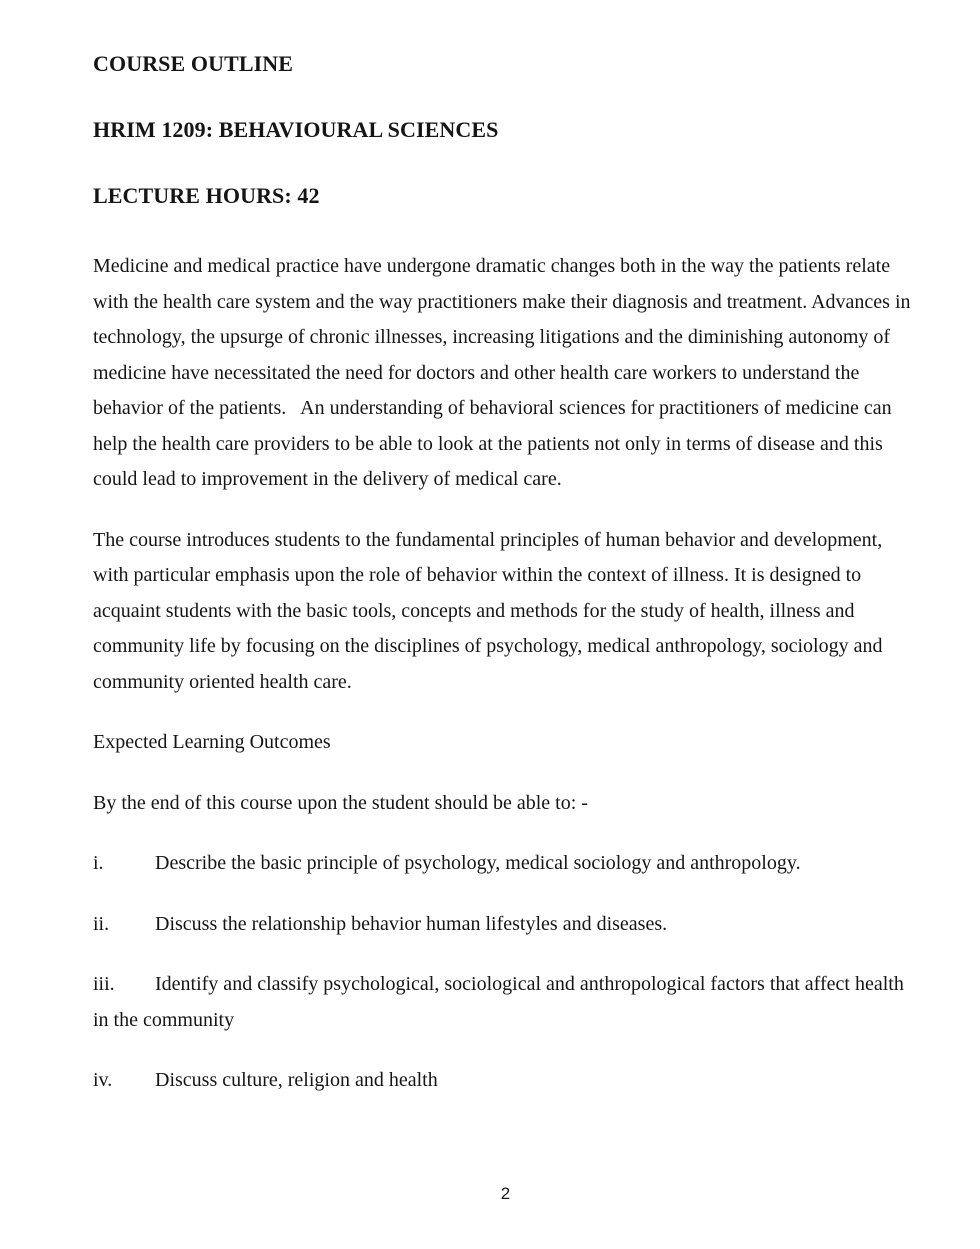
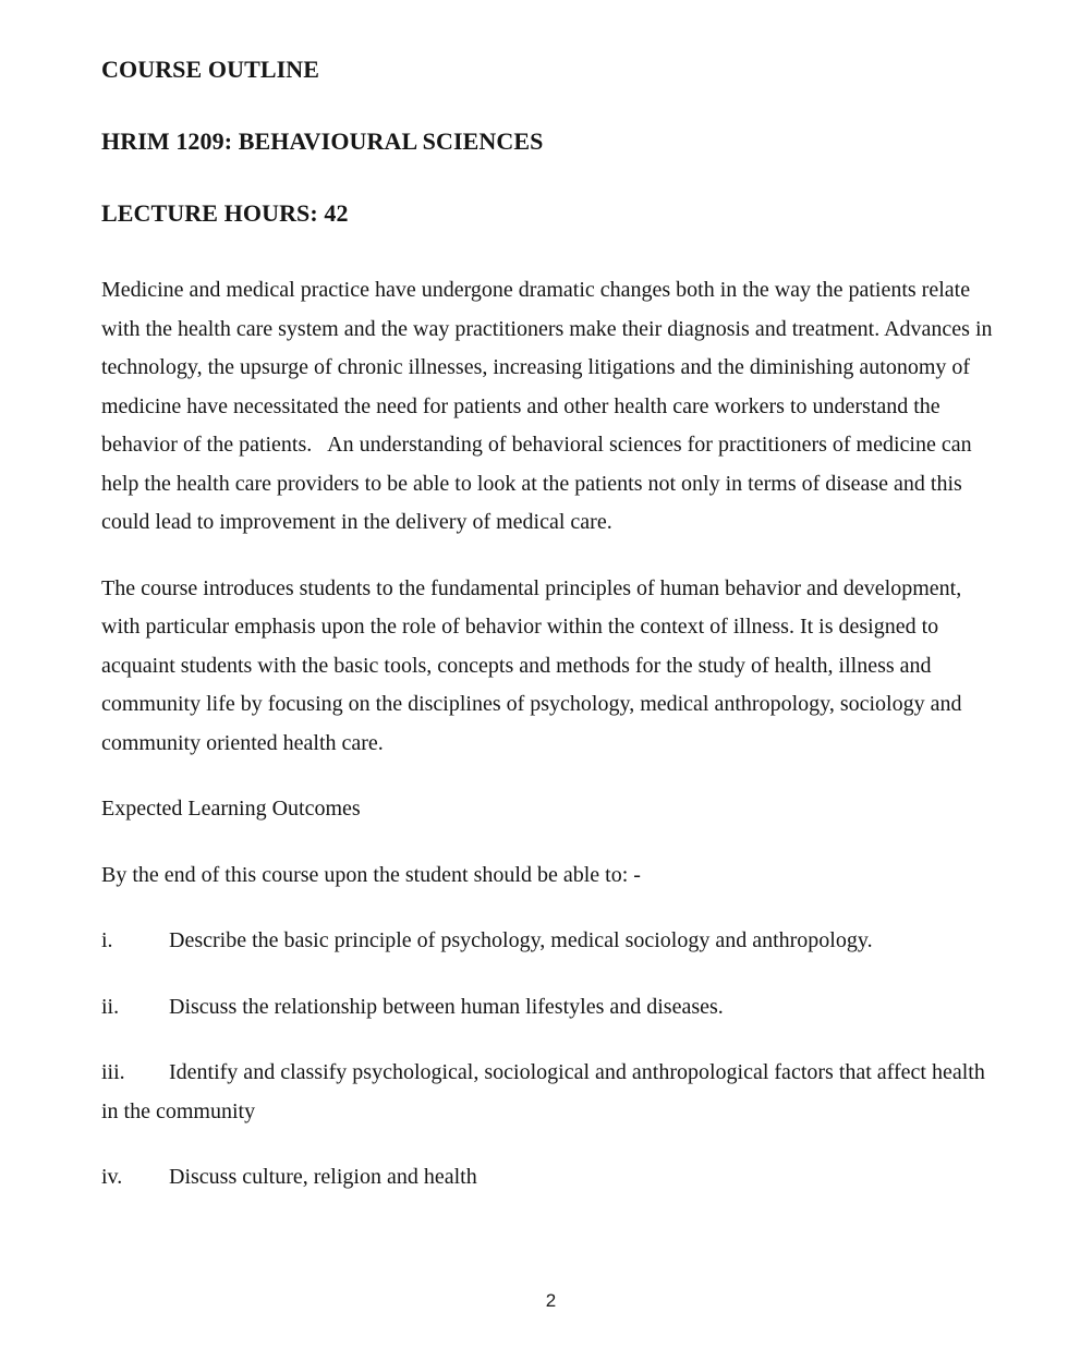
  COURSE OUTLINE
  HRIM 1209: BEHAVIOURAL SCIENCES
  LECTURE HOURS: 42
- Medicine and medical practice have undergone dramatic changes both in the way the patients relate with the health care system and the way practitioners make their diagnosis and treatment. Advances in technology, the upsurge of chronic illnesses, increasing litigations and the diminishing autonomy of medicine have necessitated the need for doctors and other health care workers to understand the behavior of the patients. An understanding of behavioral sciences for practitioners of medicine can help the health care providers to be able to look at the patients not only in terms of disease and this could lead to improvement in the delivery of medical care.
+ Medicine and medical practice have undergone dramatic changes both in the way the patients relate with the health care system and the way practitioners make their diagnosis and treatment. Advances in technology, the upsurge of chronic illnesses, increasing litigations and the diminishing autonomy of medicine have necessitated the need for patients and other health care workers to understand the behavior of the patients. An understanding of behavioral sciences for practitioners of medicine can help the health care providers to be able to look at the patients not only in terms of disease and this could lead to improvement in the delivery of medical care.
  The course introduces students to the fundamental principles of human behavior and development, with particular emphasis upon the role of behavior within the context of illness. It is designed to acquaint students with the basic tools, concepts and methods for the study of health, illness and community life by focusing on the disciplines of psychology, medical anthropology, sociology and community oriented health care.
  Expected Learning Outcomes
  By the end of this course upon the student should be able to: -
  i. Describe the basic principle of psychology, medical sociology and anthropology.
- ii. Discuss the relationship behavior human lifestyles and diseases.
+ ii. Discuss the relationship between human lifestyles and diseases.
  iii. Identify and classify psychological, sociological and anthropological factors that affect health in the community
  iv. Discuss culture, religion and health
  2
